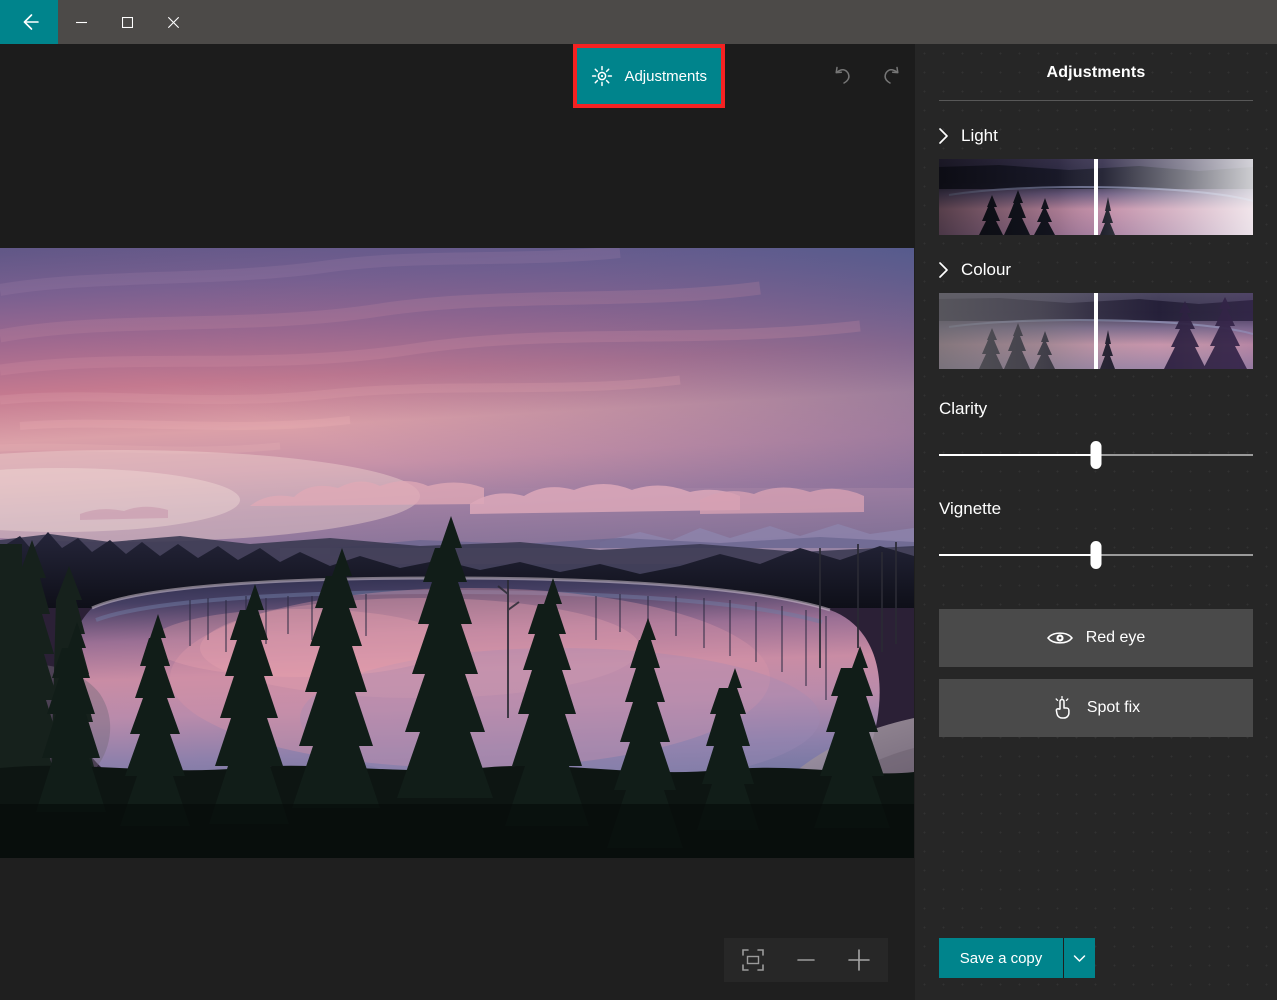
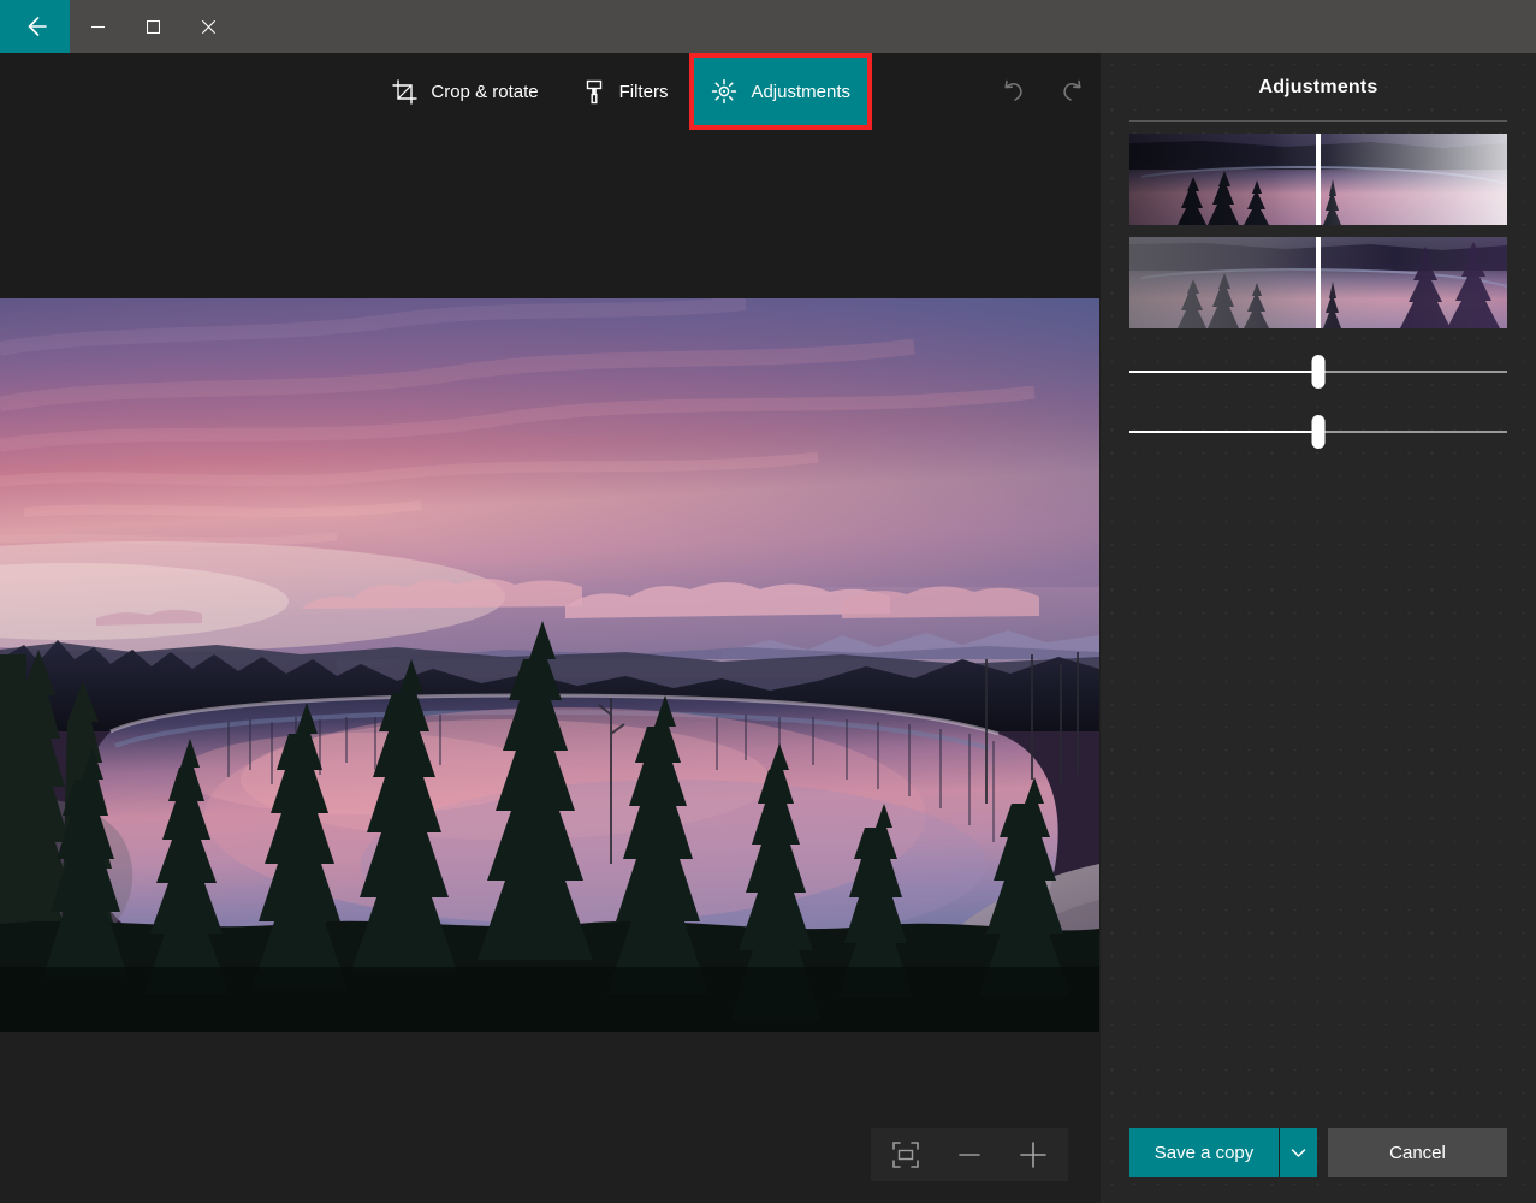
+ Crop & rotate
+ Filters
  Adjustments
  Adjustments
- Light
- Colour
- Clarity
- Vignette
- Red eye
- Spot fix
  Save a copy
+ Cancel
